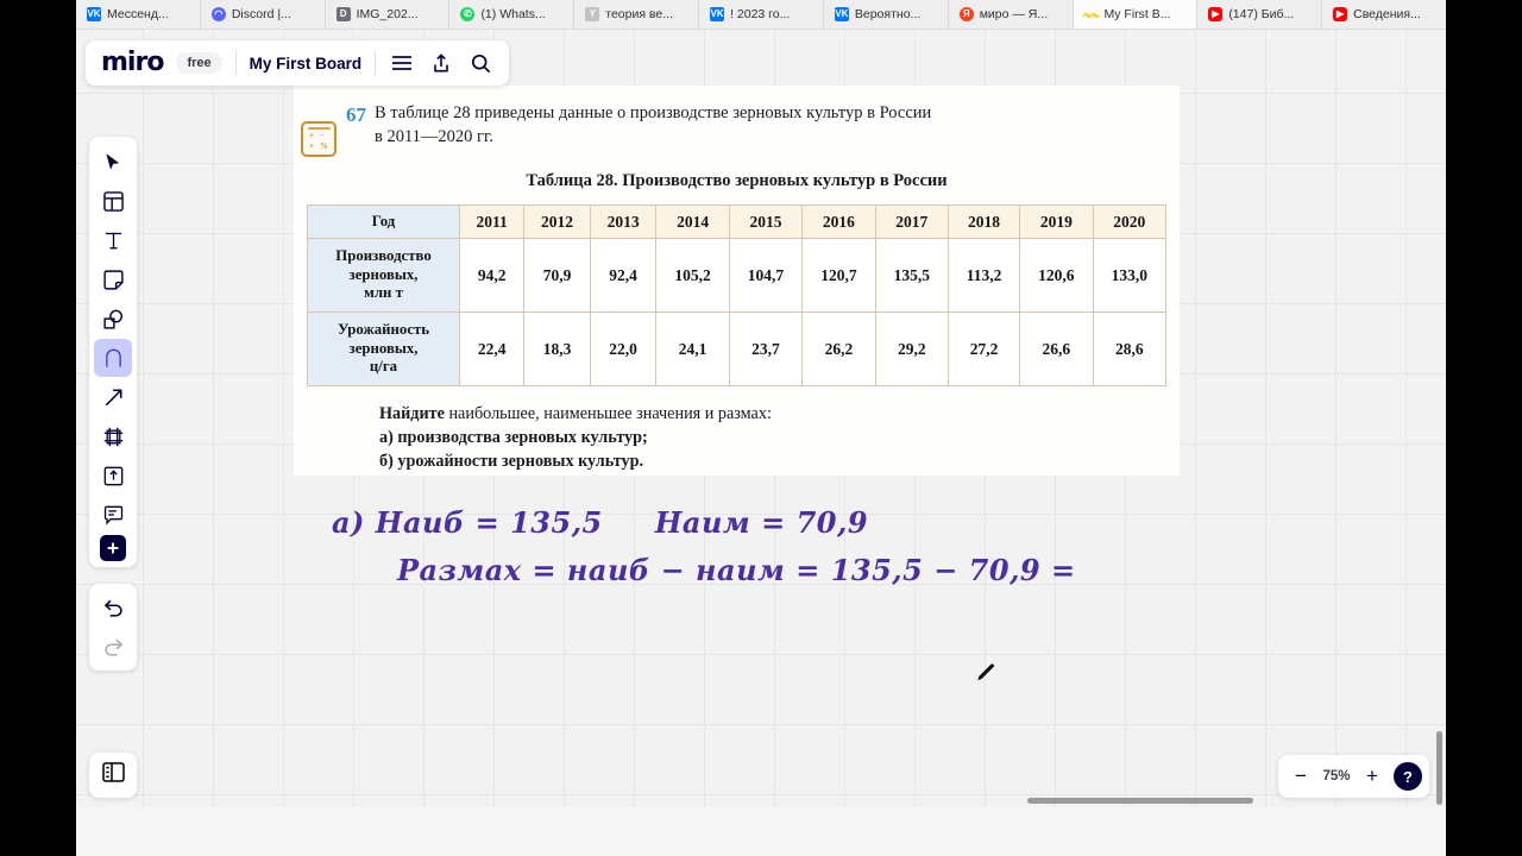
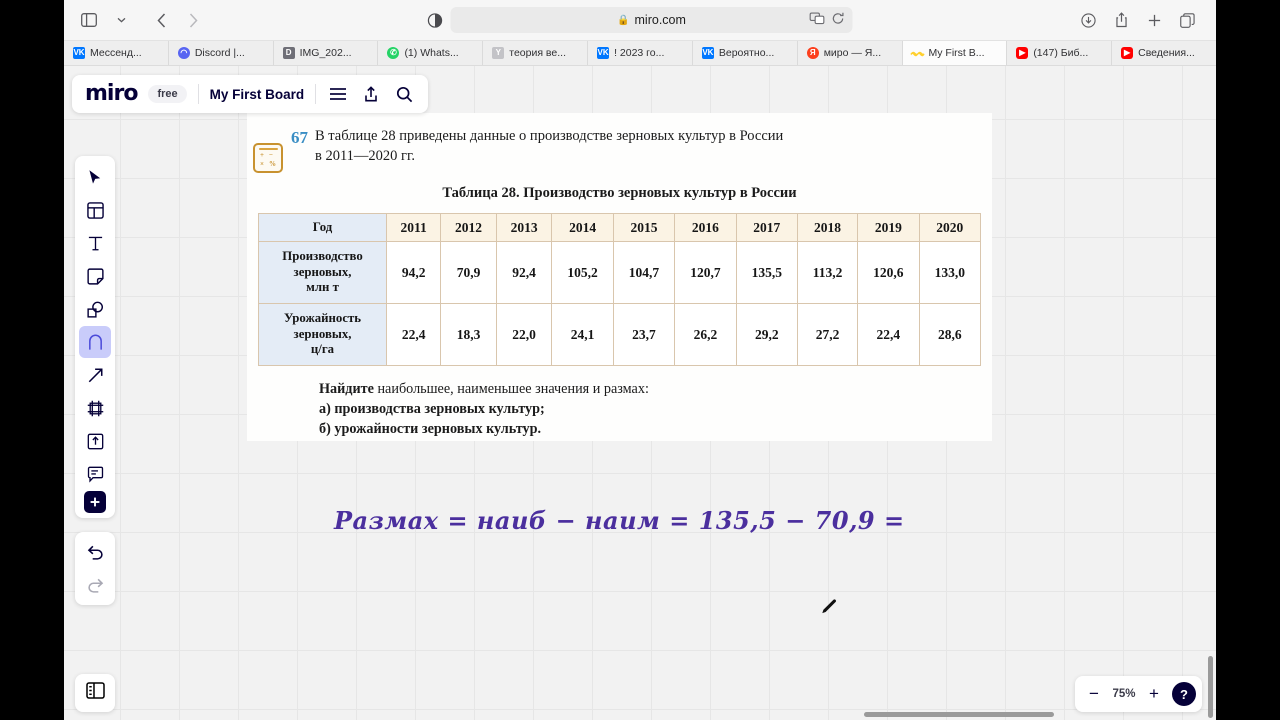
+ 🔒
+ miro.com
  VK
  Мессенд...
  ◠
  Discord |...
  D
  IMG_202...
  ✆
  (1) Whats...
  Y
  теория ве...
  VK
  ! 2023 го...
  VK
  Вероятно...
  Я
  миро — Я...
  〰
  My First B...
  ▶
  (147) Биб...
  ▶
  Сведения...
  +
  −
  ×
  %
  67
  В таблице 28 приведены данные о производстве зерновых культур в России
  в 2011—2020 гг.
  Таблица 28. Производство зерновых культур в России
  Год	2011	2012	2013	2014	2015	2016	2017	2018	2019	2020
  Производство зерновых, млн т	94,2	70,9	92,4	105,2	104,7	120,7	135,5	113,2	120,6	133,0
- Урожайность зерновых, ц/га	22,4	18,3	22,0	24,1	23,7	26,2	29,2	27,2	26,6	28,6
+ Урожайность зерновых, ц/га	22,4	18,3	22,0	24,1	23,7	26,2	29,2	27,2	22,4	28,6
  Найдите наибольшее, наименьшее значения и размах:
  а) производства зерновых культур;
  б) урожайности зерновых культур.
- а) Наиб = 135,5 Наим = 70,9
  Размах = наиб − наим = 135,5 − 70,9 =
  miro
  free
  My First Board
  −
  75%
  +
  ?
